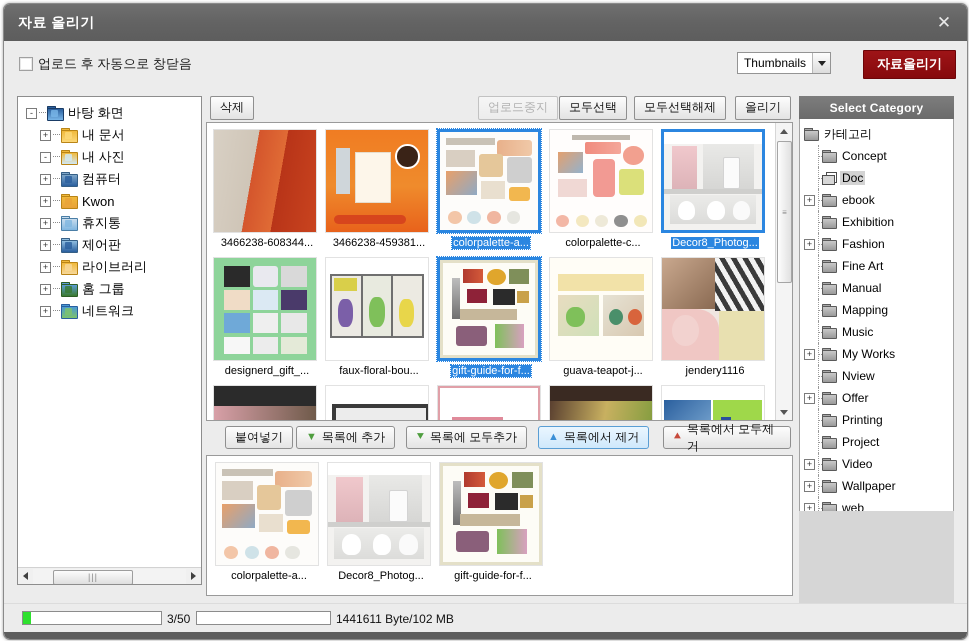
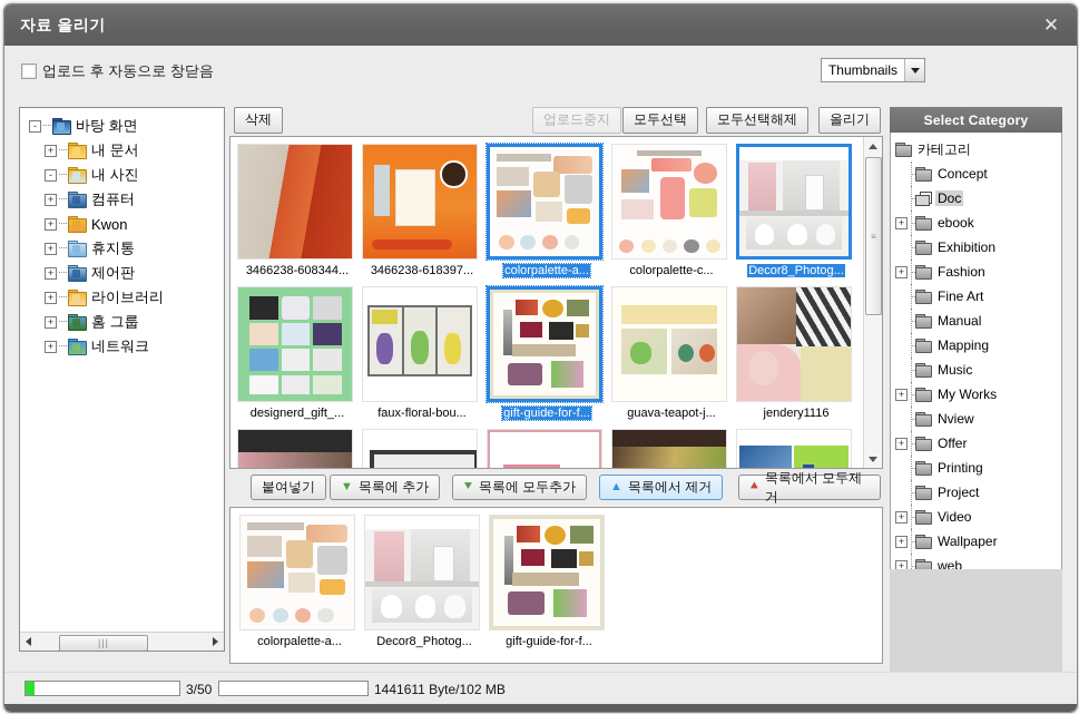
  자료 올리기
  ✕
  업로드 후 자동으로 창닫음
  Thumbnails
- 자료올리기
  -
  바탕 화면
  +
  내 문서
  -
  내 사진
  +
  컴퓨터
  +
  Kwon
  +
  휴지통
  +
  제어판
  +
  라이브러리
  +
  홈 그룹
  +
  네트워크
  |||
  삭제
  업로드중지
  모두선택
  모두선택해제
  올리기
  3466238-608344...
- 3466238-459381...
+ 3466238-618397...
  colorpalette-a...
  colorpalette-c...
  Decor8_Photog...
  designerd_gift_...
  faux-floral-bou...
  gift-guide-for-f...
  guava-teapot-j...
  jendery1116
  ≡
  붙여넣기
  ▼
  목록에 추가
  ⯆
  목록에 모두추가
  ▲
  목록에서 제거
  ⯅
  목록에서 모두제거
  colorpalette-a...
  Decor8_Photog...
  gift-guide-for-f...
  Select Category
  카테고리
  Concept
  Doc
  +
  ebook
  Exhibition
  +
  Fashion
  Fine Art
  Manual
  Mapping
  Music
  +
  My Works
  Nview
  +
  Offer
  Printing
  Project
  +
  Video
  +
  Wallpaper
  +
  web
  3/50
  1441611 Byte/102 MB
